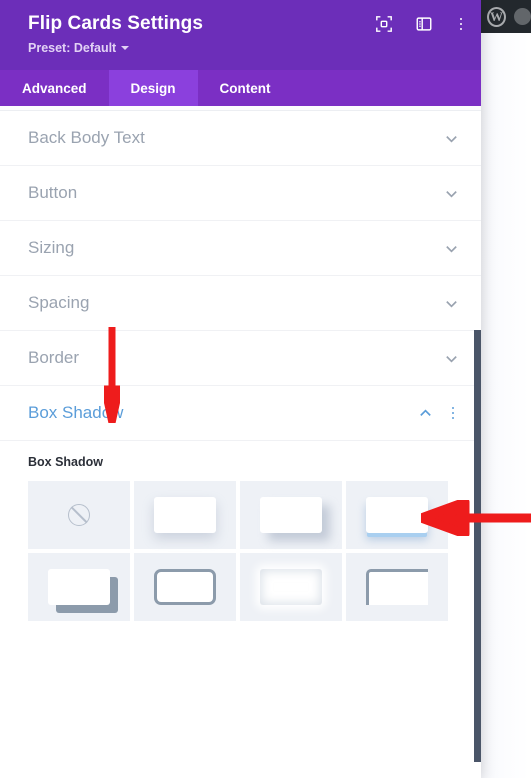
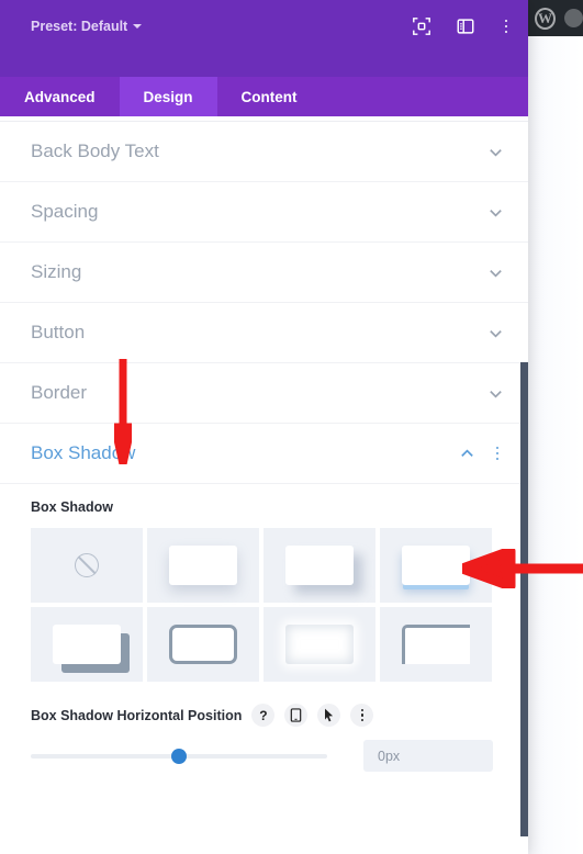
  W
- Flip Cards Settings
  Preset: Default
  Advanced
  Design
  Content
  Back Body Text
- Button
+ Spacing
  Sizing
- Spacing
+ Button
  Border
  Box Shad
  Box Shadow
+ Box Shadow Horizontal Position
+ ?
+ 0px
